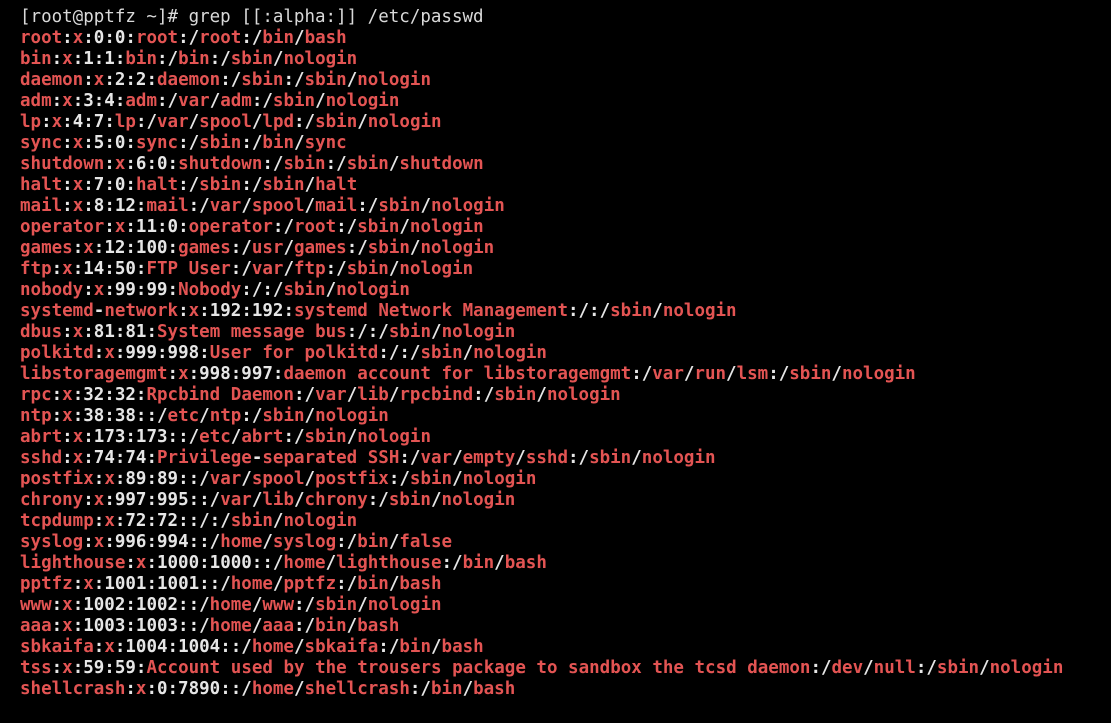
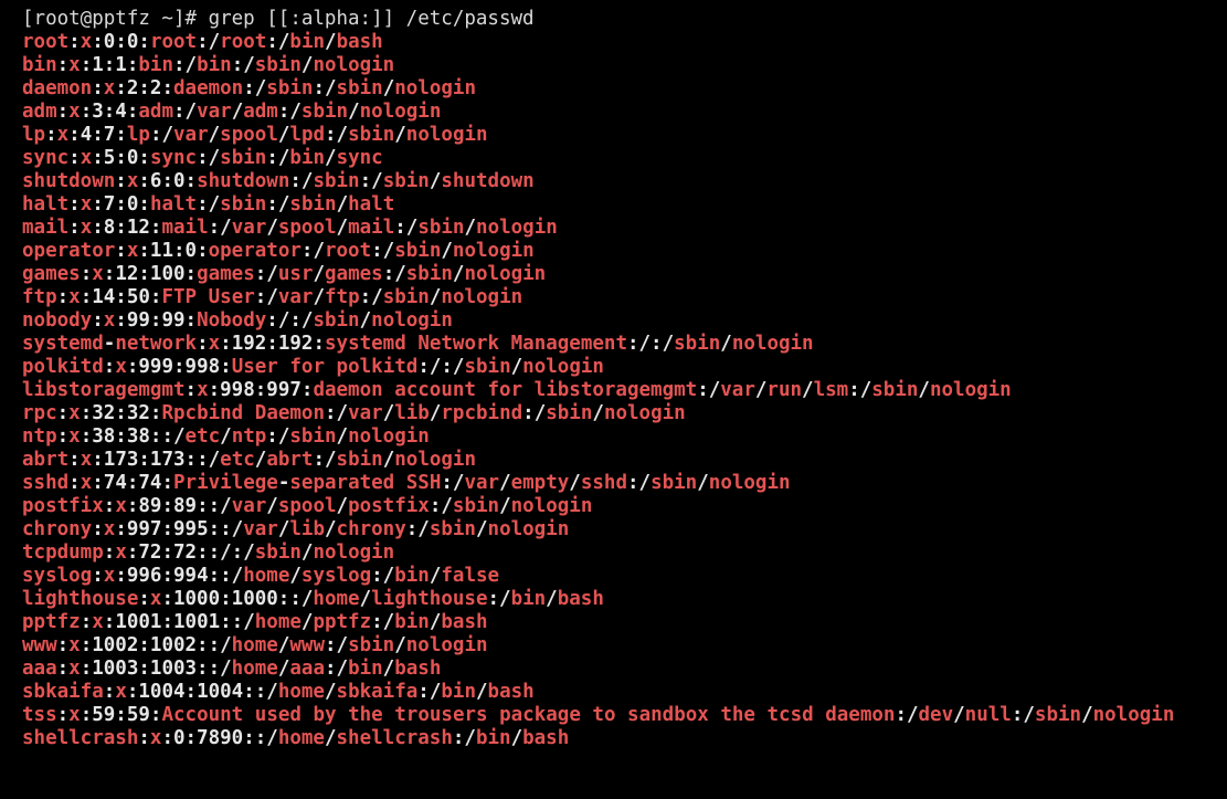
  [root@pptfz ~]# grep [[:alpha:]] /etc/passwd
  root:x:0:0:root:/root:/bin/bash
  bin:x:1:1:bin:/bin:/sbin/nologin
  daemon:x:2:2:daemon:/sbin:/sbin/nologin
  adm:x:3:4:adm:/var/adm:/sbin/nologin
  lp:x:4:7:lp:/var/spool/lpd:/sbin/nologin
  sync:x:5:0:sync:/sbin:/bin/sync
  shutdown:x:6:0:shutdown:/sbin:/sbin/shutdown
  halt:x:7:0:halt:/sbin:/sbin/halt
  mail:x:8:12:mail:/var/spool/mail:/sbin/nologin
  operator:x:11:0:operator:/root:/sbin/nologin
  games:x:12:100:games:/usr/games:/sbin/nologin
  ftp:x:14:50:FTP User:/var/ftp:/sbin/nologin
  nobody:x:99:99:Nobody:/:/sbin/nologin
  systemd-network:x:192:192:systemd Network Management:/:/sbin/nologin
- dbus:x:81:81:System message bus:/:/sbin/nologin
  polkitd:x:999:998:User for polkitd:/:/sbin/nologin
  libstoragemgmt:x:998:997:daemon account for libstoragemgmt:/var/run/lsm:/sbin/nologin
  rpc:x:32:32:Rpcbind Daemon:/var/lib/rpcbind:/sbin/nologin
  ntp:x:38:38::/etc/ntp:/sbin/nologin
  abrt:x:173:173::/etc/abrt:/sbin/nologin
  sshd:x:74:74:Privilege-separated SSH:/var/empty/sshd:/sbin/nologin
  postfix:x:89:89::/var/spool/postfix:/sbin/nologin
  chrony:x:997:995::/var/lib/chrony:/sbin/nologin
  tcpdump:x:72:72::/:/sbin/nologin
  syslog:x:996:994::/home/syslog:/bin/false
  lighthouse:x:1000:1000::/home/lighthouse:/bin/bash
  pptfz:x:1001:1001::/home/pptfz:/bin/bash
  www:x:1002:1002::/home/www:/sbin/nologin
  aaa:x:1003:1003::/home/aaa:/bin/bash
  sbkaifa:x:1004:1004::/home/sbkaifa:/bin/bash
  tss:x:59:59:Account used by the trousers package to sandbox the tcsd daemon:/dev/null:/sbin/nologin
  shellcrash:x:0:7890::/home/shellcrash:/bin/bash
